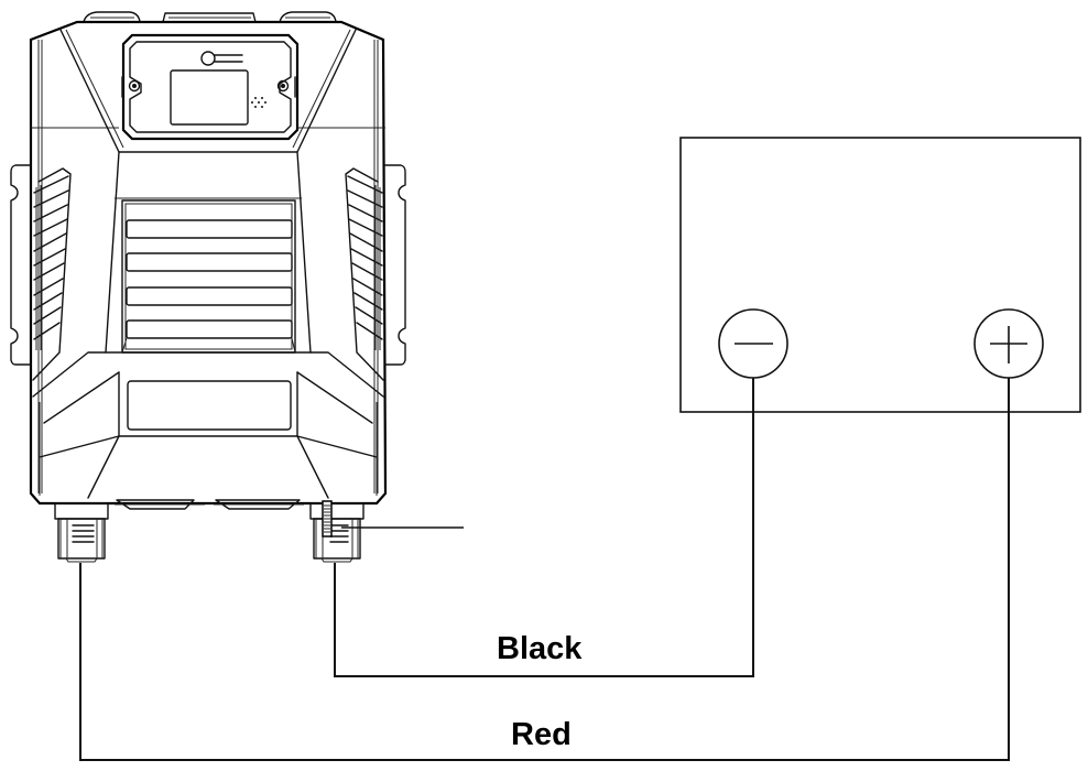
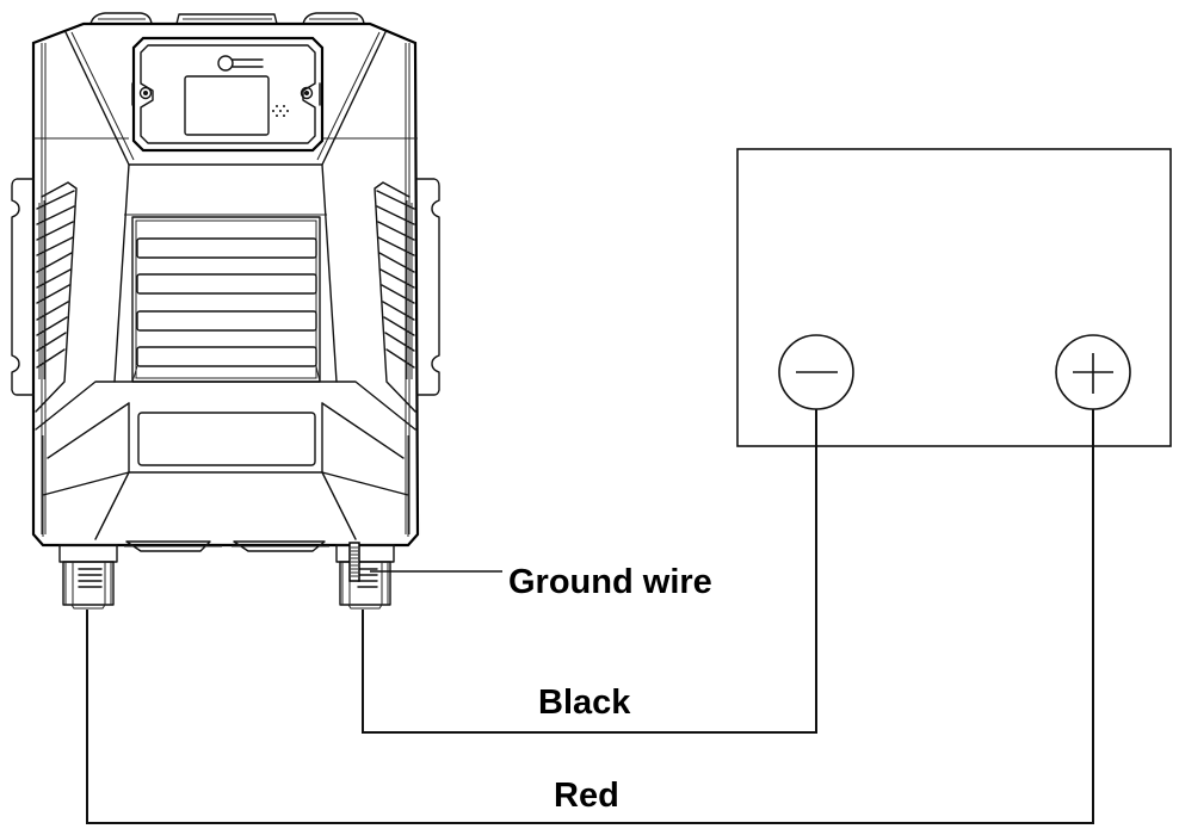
+ Ground wire
  Black
  Red
